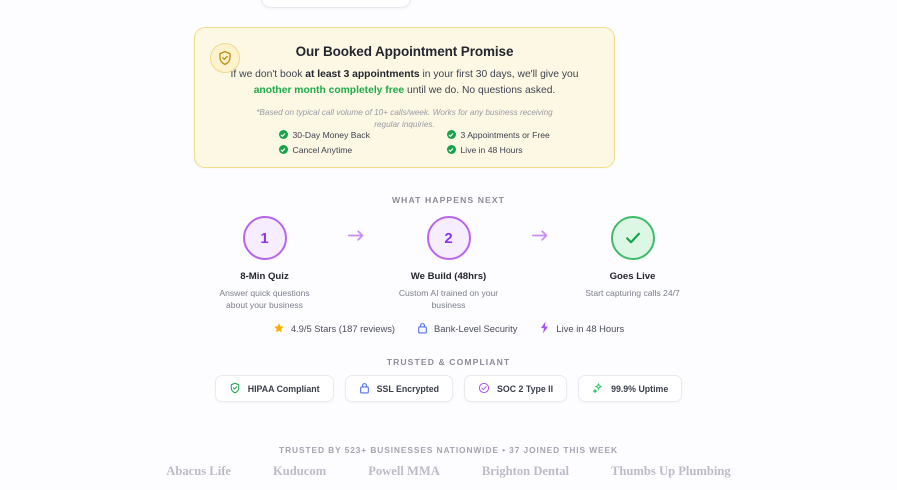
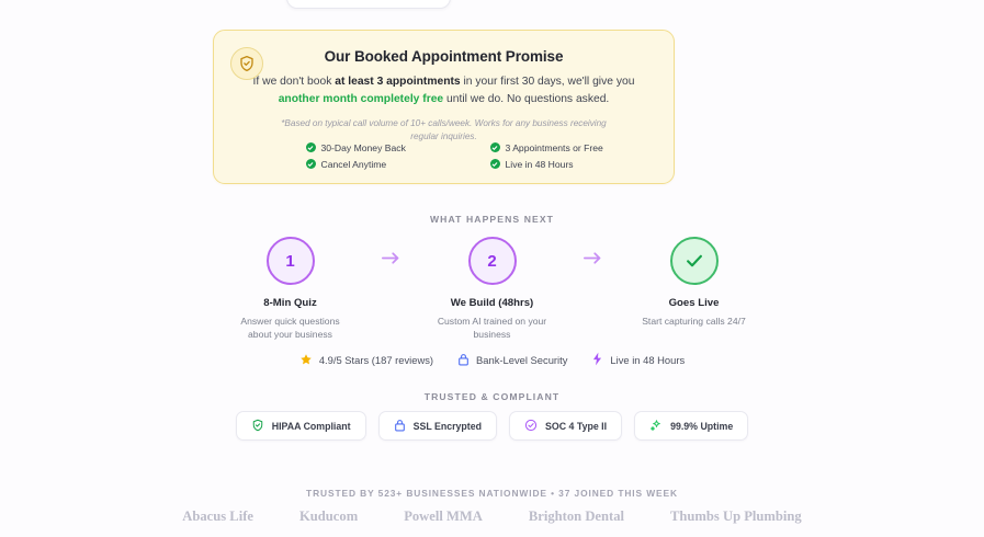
  Our Booked Appointment Promise
  If we don't book at least 3 appointments in your first 30 days, we'll give you another month completely free until we do. No questions asked.
  *Based on typical call volume of 10+ calls/week. Works for any business receiving regular inquiries.
  30-Day Money Back
  Cancel Anytime
  3 Appointments or Free
  Live in 48 Hours
  WHAT HAPPENS NEXT
  1
  8-Min Quiz
  Answer quick questions about your business
  2
  We Build (48hrs)
  Custom AI trained on your business
  Goes Live
  Start capturing calls 24/7
  4.9/5 Stars (187 reviews)
  Bank-Level Security
  Live in 48 Hours
  TRUSTED & COMPLIANT
  HIPAA Compliant
  SSL Encrypted
- SOC 2 Type II
+ SOC 4 Type II
  99.9% Uptime
  TRUSTED BY 523+ BUSINESSES NATIONWIDE • 37 JOINED THIS WEEK
  Abacus Life
  Kuducom
  Powell MMA
  Brighton Dental
  Thumbs Up Plumbing
